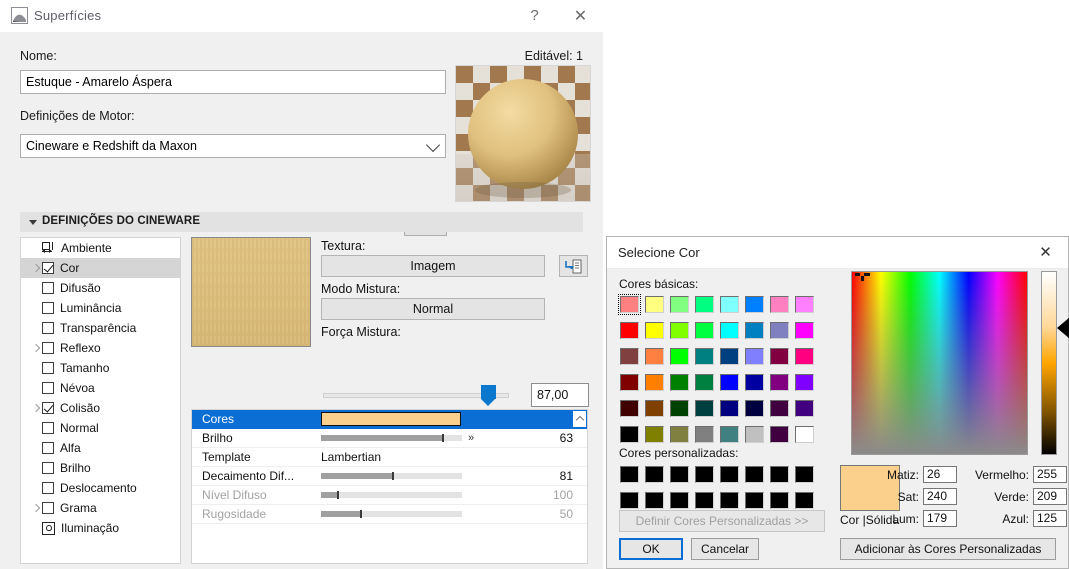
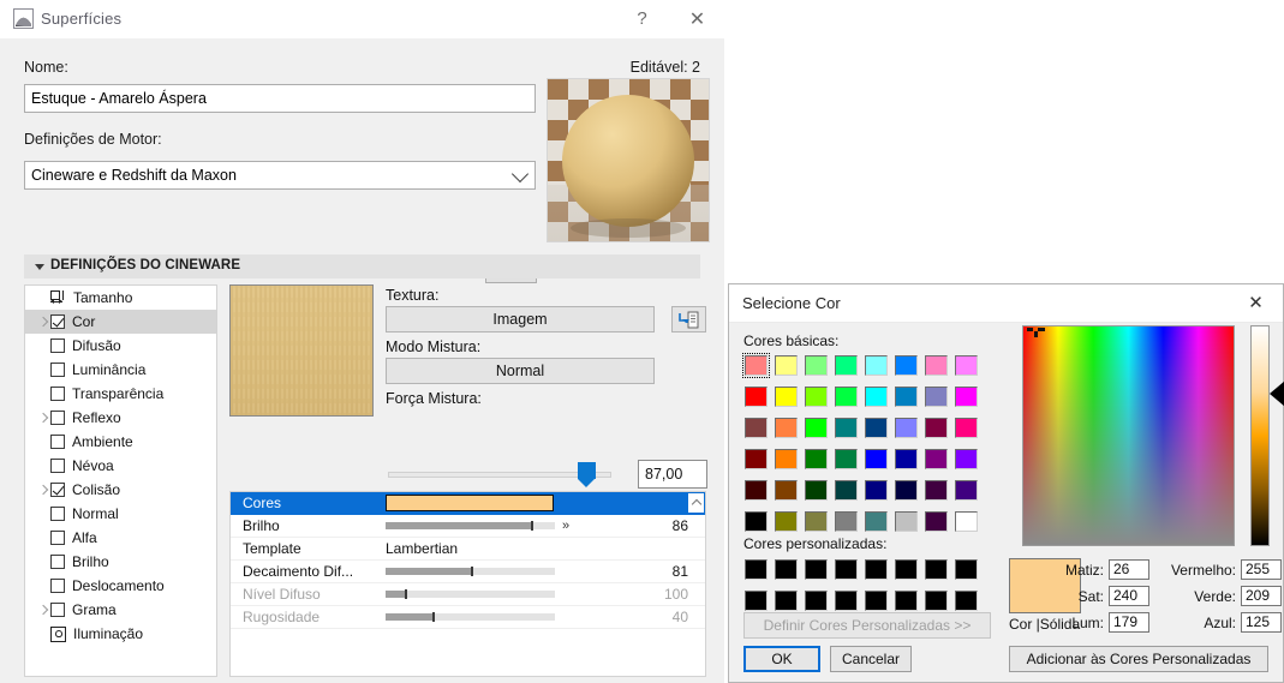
  Superfícies
  ?
  ✕
  Nome:
- Editável: 1
+ Editável: 2
  Estuque - Amarelo Áspera
  Definições de Motor:
  Cineware e Redshift da Maxon
  DEFINIÇÕES DO CINEWARE
- Ambiente
+ Tamanho
  Cor
  Difusão
  Luminância
  Transparência
  Reflexo
- Tamanho
+ Ambiente
  Névoa
  Colisão
  Normal
  Alfa
  Brilho
  Deslocamento
  Grama
  Iluminação
  Textura:
  Imagem
  Modo Mistura:
  Normal
  Força Mistura:
  87,00
  Cores
  Brilho
  »
- 63
+ 86
  Template
  Lambertian
  Decaimento Dif...
  81
  Nível Difuso
  100
  Rugosidade
- 50
+ 40
  Selecione Cor
  ✕
  Cores básicas:
  Cores personalizadas:
  Definir Cores Personalizadas >>
  OK
  Cancelar
  Cor |Sólida
  Matiz:
  26
  Sat:
  240
  Lum:
  179
  Vermelho:
  255
  Verde:
  209
  Azul:
  125
  Adicionar às Cores Personalizadas
